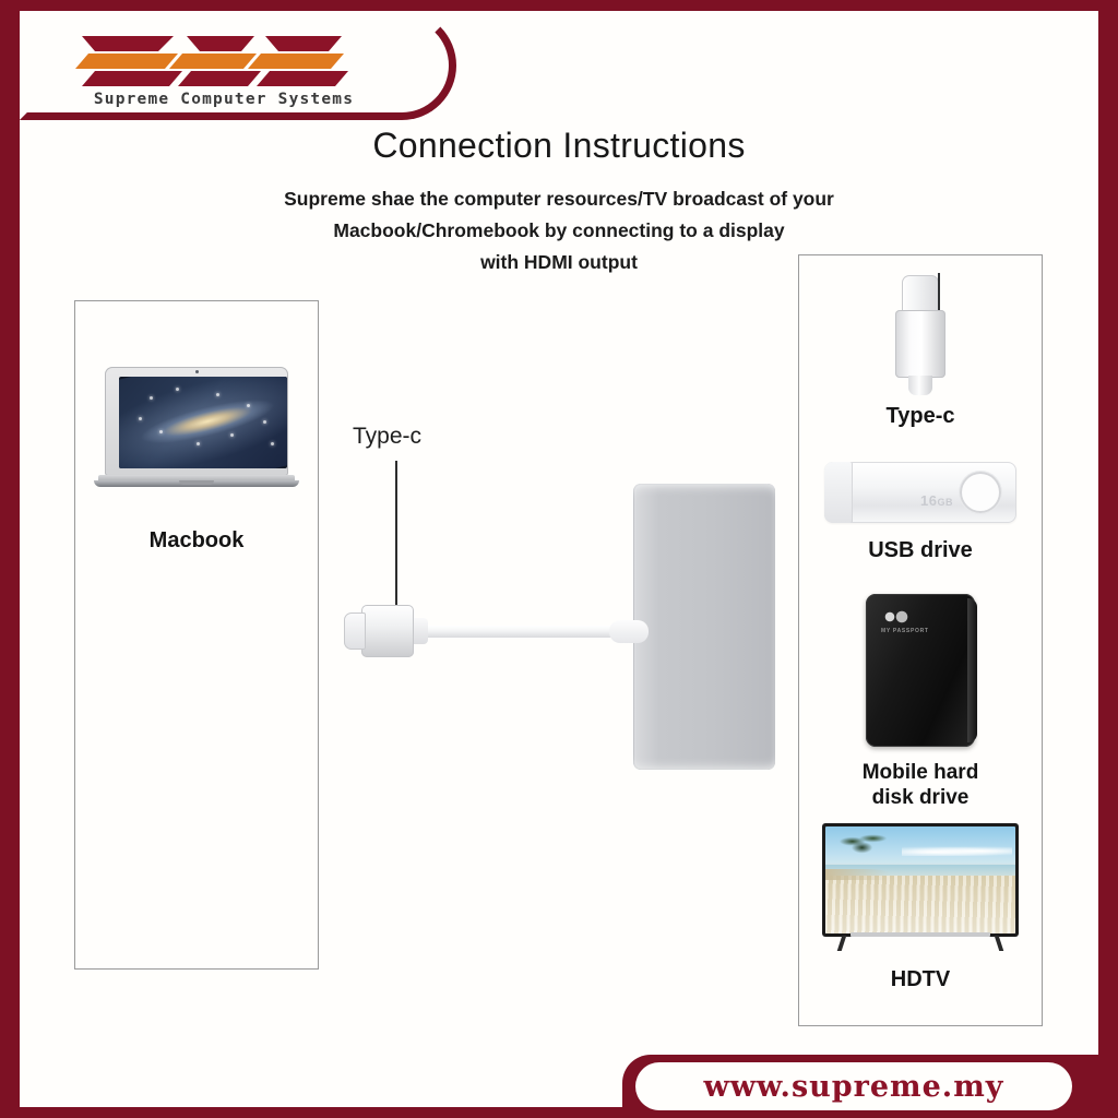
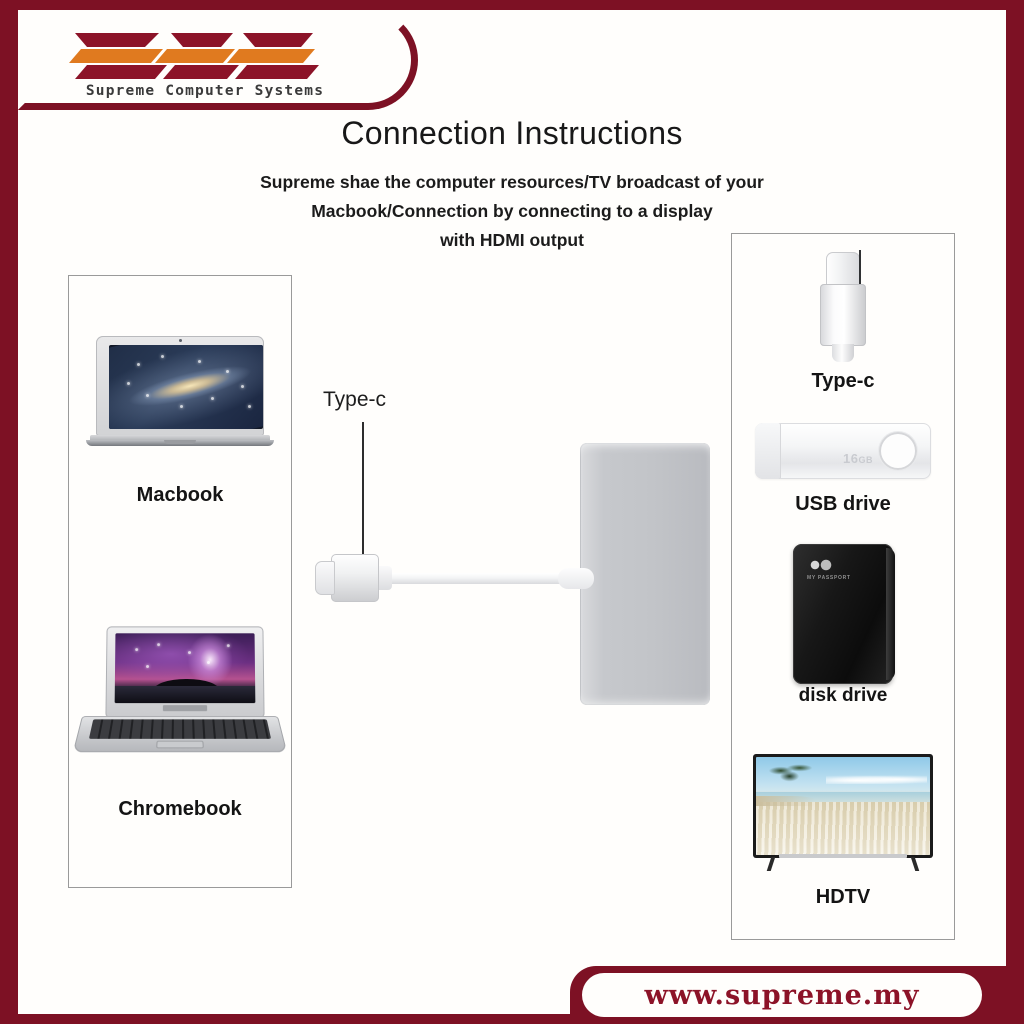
  Supreme Computer Systems
  Connection Instructions
  Supreme shae the computer resources/TV broadcast of your
- Macbook/Chromebook by connecting to a display
+ Macbook/Connection by connecting to a display
  with HDMI output
  Macbook
+ Chromebook
  Type-c
  Type-c
  16GB
  USB drive
- Mobile hard
  disk drive
  HDTV
  www.supreme.my
